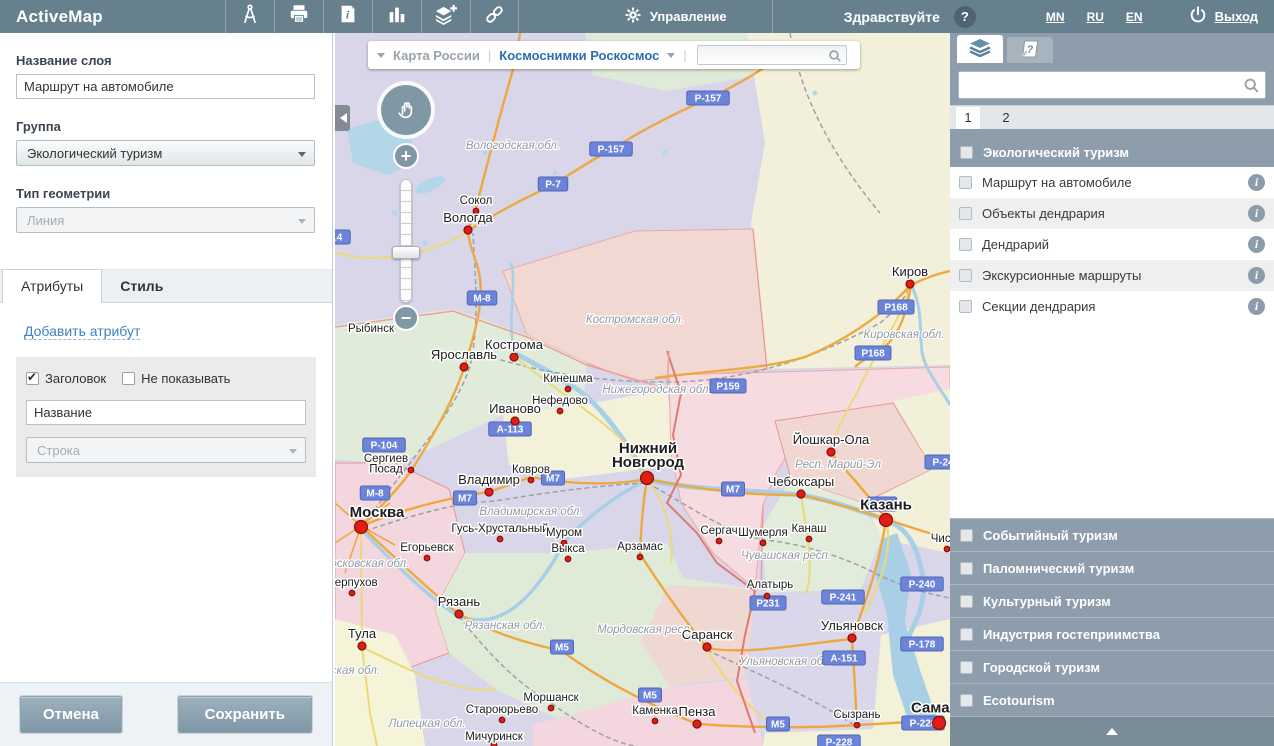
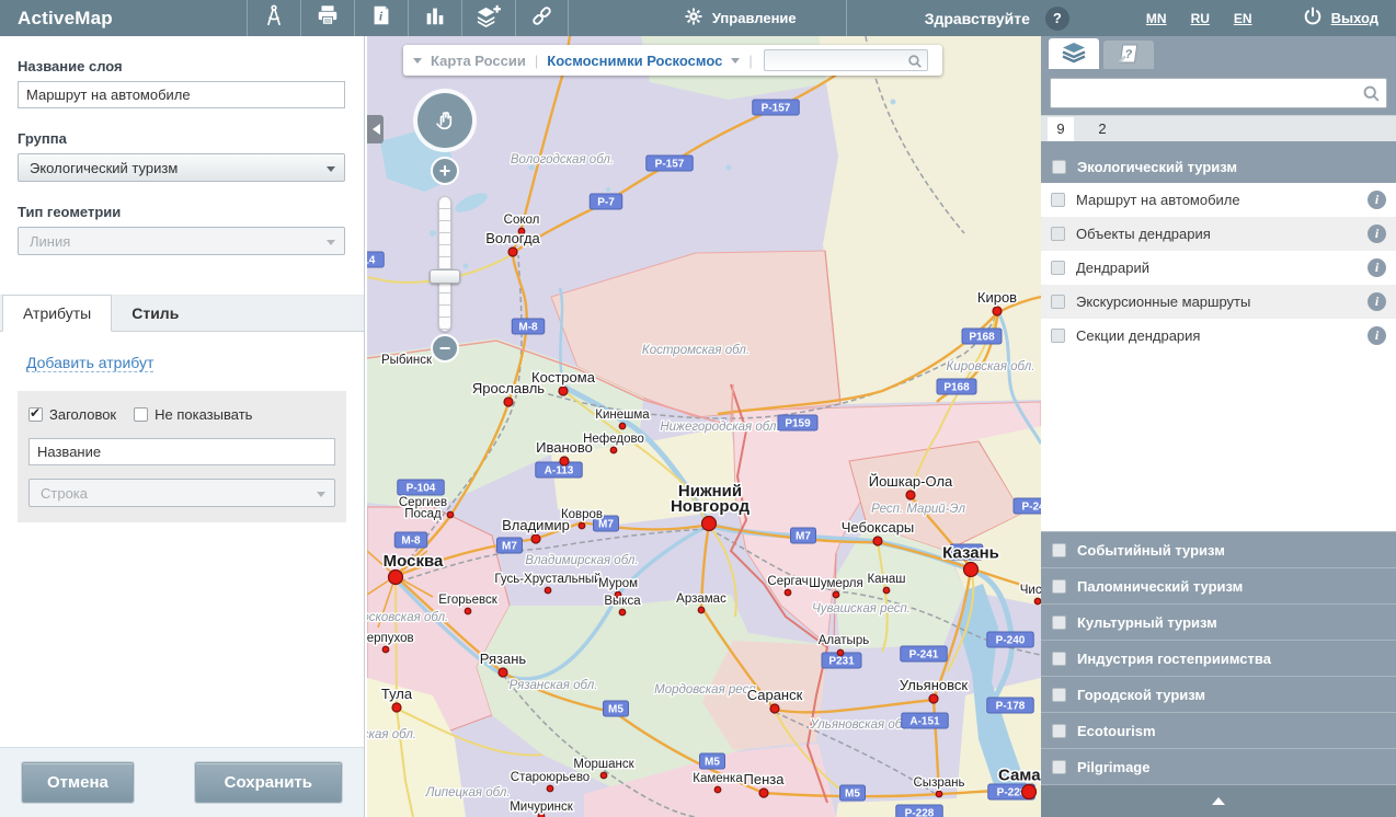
  ActiveMap
  i
  Управление
  Здравствуйте
  ?
  MN
  RU
  EN
  Выход
  Название слоя
  Маршрут на автомобиле
  Группа
  Экологический туризм
  Тип геометрии
  Линия
  Атрибуты
  Стиль
  Добавить атрибут
  Заголовок
  Не показывать
  Название
  Строка
  Отмена
  Сохранить
  Вологодская обл.
  Костромская обл.
  Кировская обл.
  Нижегородская обл
  Владимирская обл.
  сковская обл.
  Рязанская обл.
  Мордовская респ.
  Респ. Марий-Эл
  Чувашская респ.
  Ульяновская об
  Липецкая обл.
  Р-157
  Р-157
  Р-7
  М-8
  Р-104
  М-8
  М7
  М7
  М7
  А-113
  Р159
  Р168
  Р168
  Р-2
  М-7
  М5
  М5
  М5
  Р231
  Р-241
  Р-240
  Р-178
  А-151
  Р-228
  Р-22
  Сокол
  Вологда
  Ярославль
  Кострома
  Рыбинск
  Кинешма
  Нефедово
  Иваново
  Киров
  Ковров
  Владимир
  Нижний Новгород
  Сергиев Посад
  Москва
  Егорьевск
  ерпухов
  Гусь-Хрустальный
  Муром
  Выкса
  Арзамас
  Сергач
  Шумерля
  Канаш
  Йошкар-Ола
  Чебоксары
  Казань
  Рязань
  Тула
  Алатырь
  Саранск
  Ульяновск
  Пенза
  Каменка
  Сызрань
  Моршанск
  Староюрьево
  Мичуринск
  Карта России
  |
  Космоснимки Роскосмос
  |
  +
  −
- 1
+ 9
  2
  Экологический туризм
  Маршрут на автомобиле
  i
  Объекты дендрария
  i
  Дендрарий
  i
  Экскурсионные маршруты
  i
  Секции дендрария
  i
  Событийный туризм
  Паломнический туризм
  Культурный туризм
  Индустрия гостеприимства
  Городской туризм
  Ecotourism
+ Pilgrimage
